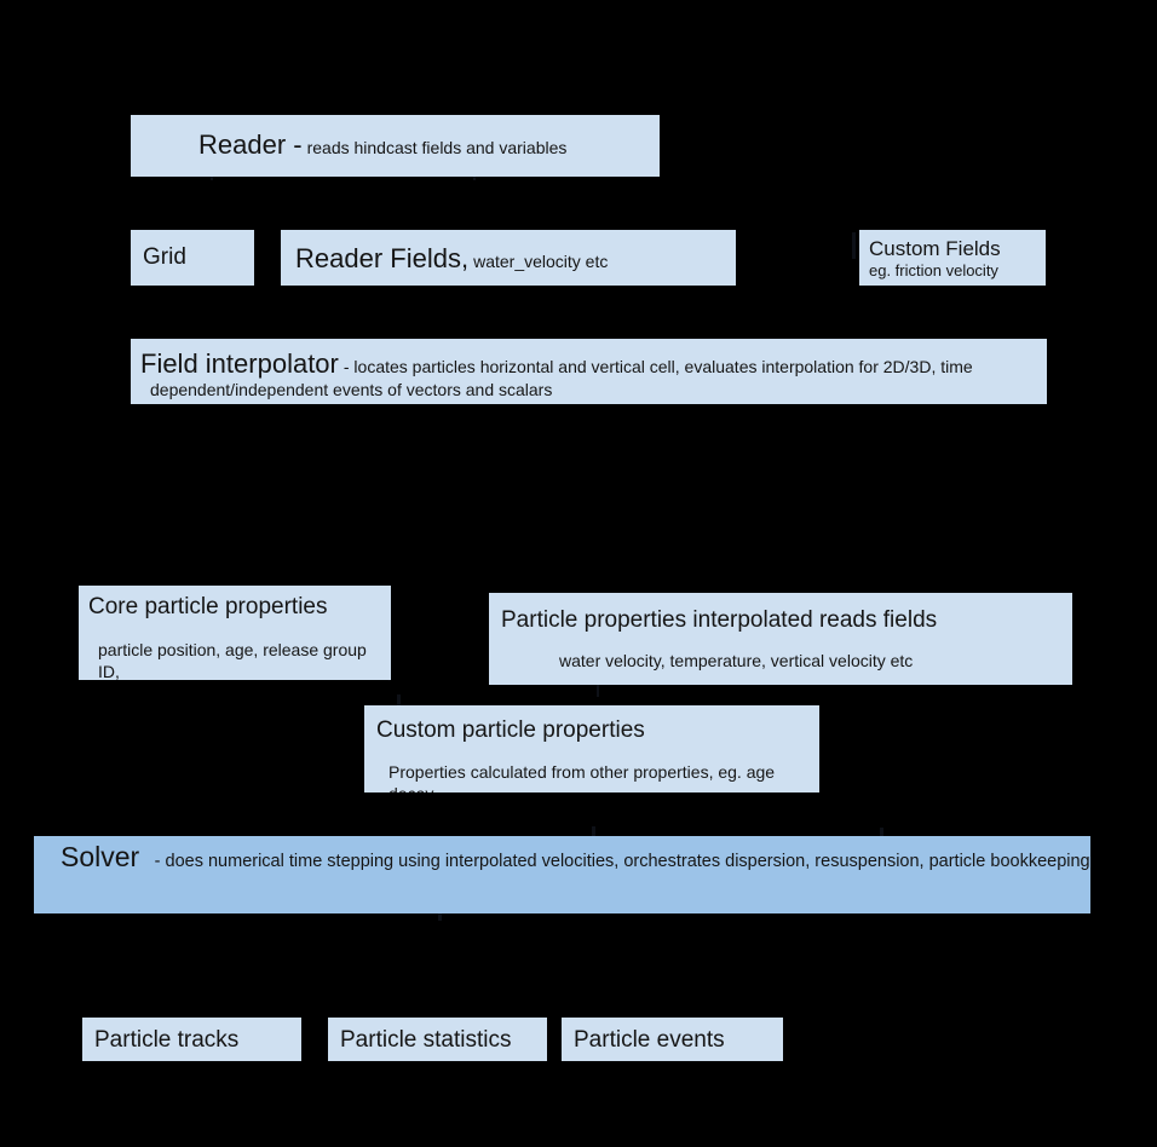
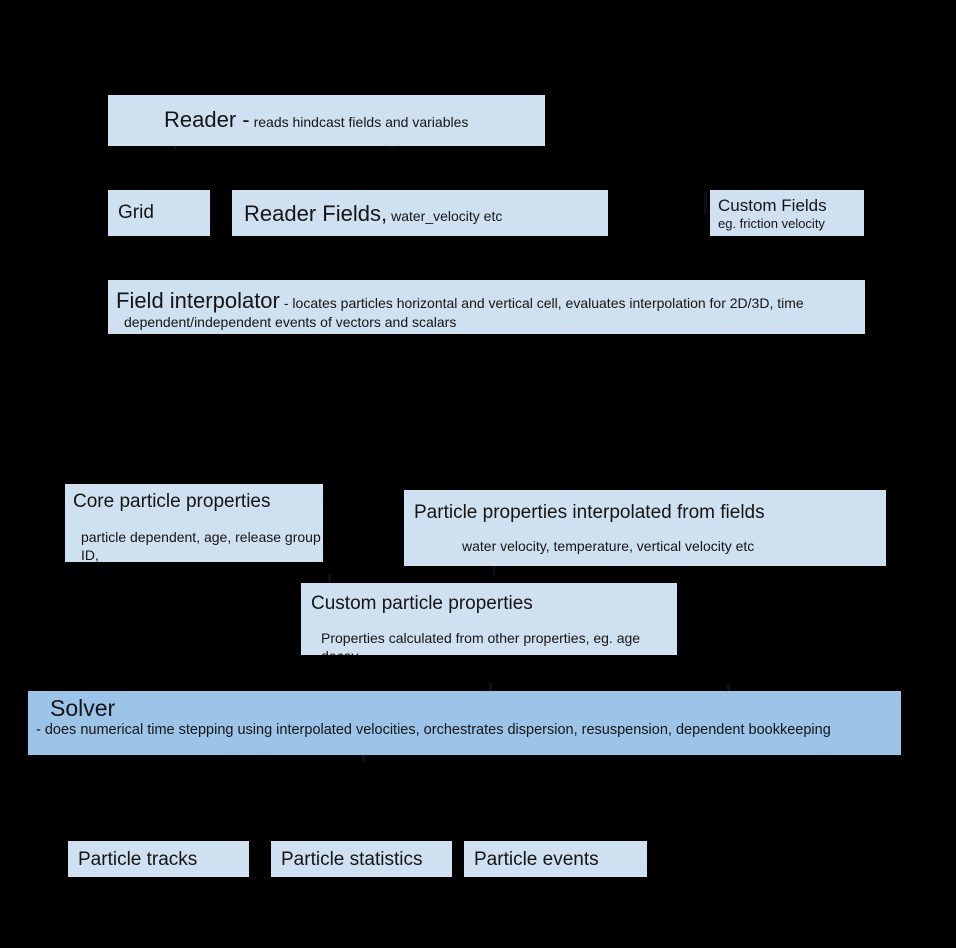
  Reader -
  reads hindcast fields and variables
  Grid
  Reader Fields,
  water_velocity etc
  Custom Fields
  eg. friction velocity
  Field interpolator
  - locates particles horizontal and vertical cell, evaluates interpolation for 2D/3D, time
  dependent/independent events of vectors and scalars
  Core particle properties
- particle position, age, release group ID,
+ particle dependent, age, release group ID,
- Particle properties interpolated reads fields
+ Particle properties interpolated from fields
  water velocity, temperature, vertical velocity etc
  Custom particle properties
  Properties calculated from other properties, eg. age
- Solver - does numerical time stepping using interpolated velocities, orchestrates dispersion, resuspension, particle bookkeeping
+ Solver - does numerical time stepping using interpolated velocities, orchestrates dispersion, resuspension, dependent bookkeeping
  Particle tracks
  Particle statistics
  Particle events
